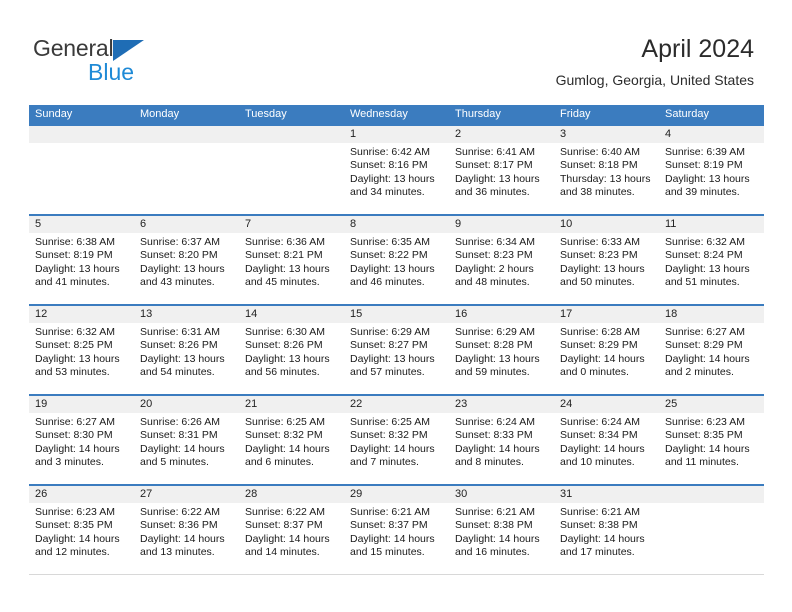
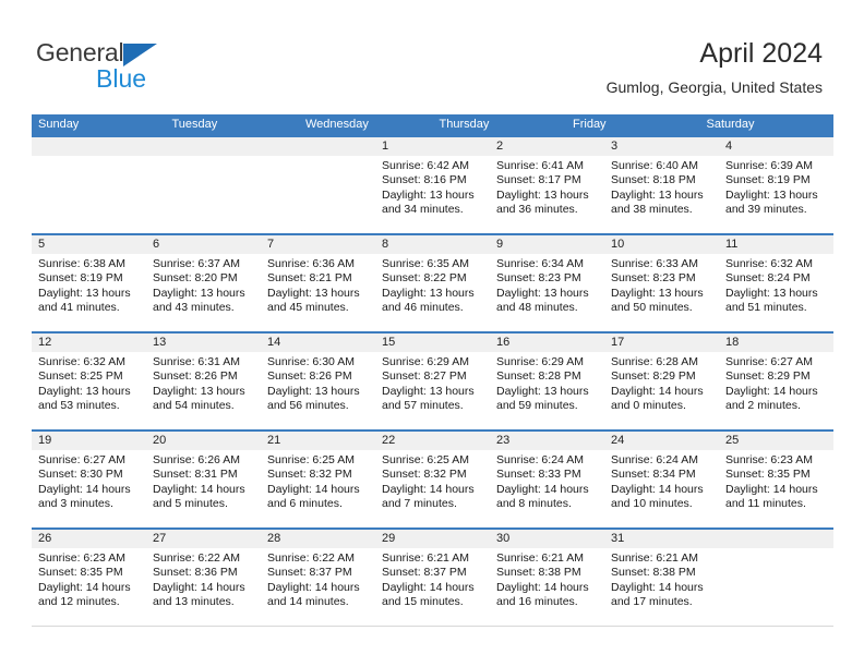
  General
  Blue
  April 2024
  Gumlog, Georgia, United States
  Sunday
- Monday
  Tuesday
  Wednesday
  Thursday
  Friday
  Saturday
  1
  Sunrise: 6:42 AM
  Sunset: 8:16 PM
  Daylight: 13 hours and 34 minutes.
  2
  Sunrise: 6:41 AM
  Sunset: 8:17 PM
  Daylight: 13 hours and 36 minutes.
  3
  Sunrise: 6:40 AM
  Sunset: 8:18 PM
- Thursday: 13 hours and 38 minutes.
+ Daylight: 13 hours and 38 minutes.
  4
  Sunrise: 6:39 AM
  Sunset: 8:19 PM
  Daylight: 13 hours and 39 minutes.
  5
  Sunrise: 6:38 AM
  Sunset: 8:19 PM
  Daylight: 13 hours and 41 minutes.
  6
  Sunrise: 6:37 AM
  Sunset: 8:20 PM
  Daylight: 13 hours and 43 minutes.
  7
  Sunrise: 6:36 AM
  Sunset: 8:21 PM
  Daylight: 13 hours and 45 minutes.
  8
  Sunrise: 6:35 AM
  Sunset: 8:22 PM
  Daylight: 13 hours and 46 minutes.
  9
  Sunrise: 6:34 AM
  Sunset: 8:23 PM
- Daylight: 2 hours and 48 minutes.
+ Daylight: 13 hours and 48 minutes.
  10
  Sunrise: 6:33 AM
  Sunset: 8:23 PM
  Daylight: 13 hours and 50 minutes.
  11
  Sunrise: 6:32 AM
  Sunset: 8:24 PM
  Daylight: 13 hours and 51 minutes.
  12
  Sunrise: 6:32 AM
  Sunset: 8:25 PM
  Daylight: 13 hours and 53 minutes.
  13
  Sunrise: 6:31 AM
  Sunset: 8:26 PM
  Daylight: 13 hours and 54 minutes.
  14
  Sunrise: 6:30 AM
  Sunset: 8:26 PM
  Daylight: 13 hours and 56 minutes.
  15
  Sunrise: 6:29 AM
  Sunset: 8:27 PM
  Daylight: 13 hours and 57 minutes.
  16
  Sunrise: 6:29 AM
  Sunset: 8:28 PM
  Daylight: 13 hours and 59 minutes.
  17
  Sunrise: 6:28 AM
  Sunset: 8:29 PM
  Daylight: 14 hours and 0 minutes.
  18
  Sunrise: 6:27 AM
  Sunset: 8:29 PM
  Daylight: 14 hours and 2 minutes.
  19
  Sunrise: 6:27 AM
  Sunset: 8:30 PM
  Daylight: 14 hours and 3 minutes.
  20
  Sunrise: 6:26 AM
  Sunset: 8:31 PM
  Daylight: 14 hours and 5 minutes.
  21
  Sunrise: 6:25 AM
  Sunset: 8:32 PM
  Daylight: 14 hours and 6 minutes.
  22
  Sunrise: 6:25 AM
  Sunset: 8:32 PM
  Daylight: 14 hours and 7 minutes.
  23
  Sunrise: 6:24 AM
  Sunset: 8:33 PM
  Daylight: 14 hours and 8 minutes.
  24
  Sunrise: 6:24 AM
  Sunset: 8:34 PM
  Daylight: 14 hours and 10 minutes.
  25
  Sunrise: 6:23 AM
  Sunset: 8:35 PM
  Daylight: 14 hours and 11 minutes.
  26
  Sunrise: 6:23 AM
  Sunset: 8:35 PM
  Daylight: 14 hours and 12 minutes.
  27
  Sunrise: 6:22 AM
  Sunset: 8:36 PM
  Daylight: 14 hours and 13 minutes.
  28
  Sunrise: 6:22 AM
  Sunset: 8:37 PM
  Daylight: 14 hours and 14 minutes.
  29
  Sunrise: 6:21 AM
  Sunset: 8:37 PM
  Daylight: 14 hours and 15 minutes.
  30
  Sunrise: 6:21 AM
  Sunset: 8:38 PM
  Daylight: 14 hours and 16 minutes.
  31
  Sunrise: 6:21 AM
  Sunset: 8:38 PM
  Daylight: 14 hours and 17 minutes.
